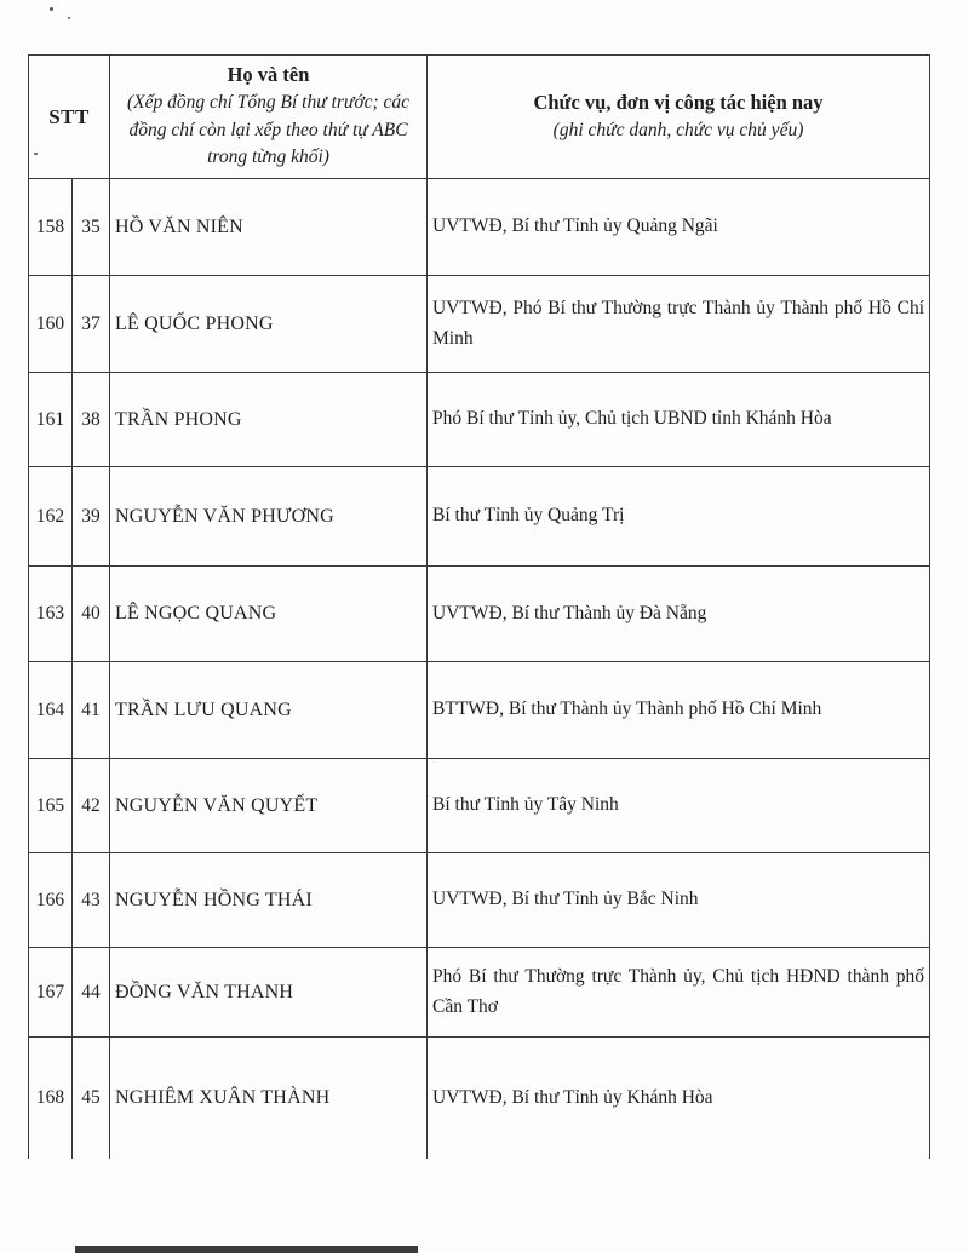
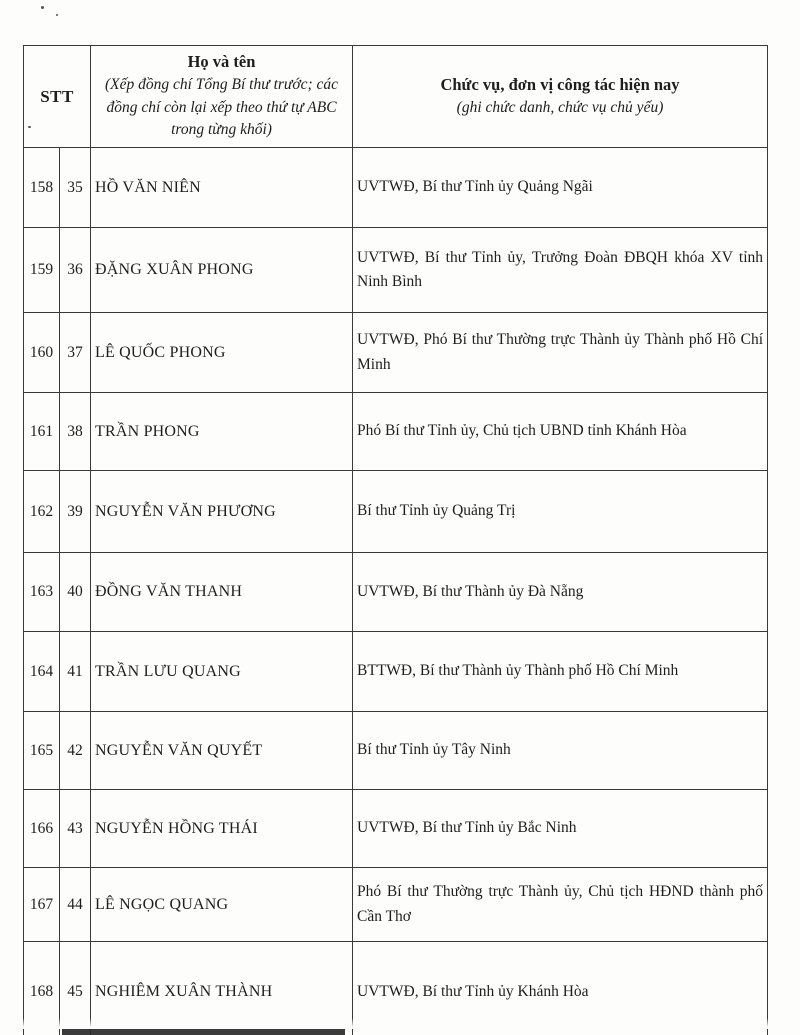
  STT	Họ và tên (Xếp đồng chí Tổng Bí thư trước; các đồng chí còn lại xếp theo thứ tự ABC trong từng khối)	Chức vụ, đơn vị công tác hiện nay (ghi chức danh, chức vụ chủ yếu)
  158	35	HỒ VĂN NIÊN	UVTWĐ, Bí thư Tỉnh ủy Quảng Ngãi
+ 159	36	ĐẶNG XUÂN PHONG	UVTWĐ, Bí thư Tỉnh ủy, Trưởng Đoàn ĐBQH khóa XV tỉnh Ninh Bình
  160	37	LÊ QUỐC PHONG	UVTWĐ, Phó Bí thư Thường trực Thành ủy Thành phố Hồ Chí Minh
  161	38	TRẦN PHONG	Phó Bí thư Tỉnh ủy, Chủ tịch UBND tỉnh Khánh Hòa
  162	39	NGUYỄN VĂN PHƯƠNG	Bí thư Tỉnh ủy Quảng Trị
- 163	40	LÊ NGỌC QUANG	UVTWĐ, Bí thư Thành ủy Đà Nẵng
+ 163	40	ĐỒNG VĂN THANH	UVTWĐ, Bí thư Thành ủy Đà Nẵng
  164	41	TRẦN LƯU QUANG	BTTWĐ, Bí thư Thành ủy Thành phố Hồ Chí Minh
  165	42	NGUYỄN VĂN QUYẾT	Bí thư Tỉnh ủy Tây Ninh
  166	43	NGUYỄN HỒNG THÁI	UVTWĐ, Bí thư Tỉnh ủy Bắc Ninh
- 167	44	ĐỒNG VĂN THANH	Phó Bí thư Thường trực Thành ủy, Chủ tịch HĐND thành phố Cần Thơ
+ 167	44	LÊ NGỌC QUANG	Phó Bí thư Thường trực Thành ủy, Chủ tịch HĐND thành phố Cần Thơ
  168	45	NGHIÊM XUÂN THÀNH	UVTWĐ, Bí thư Tỉnh ủy Khánh Hòa
